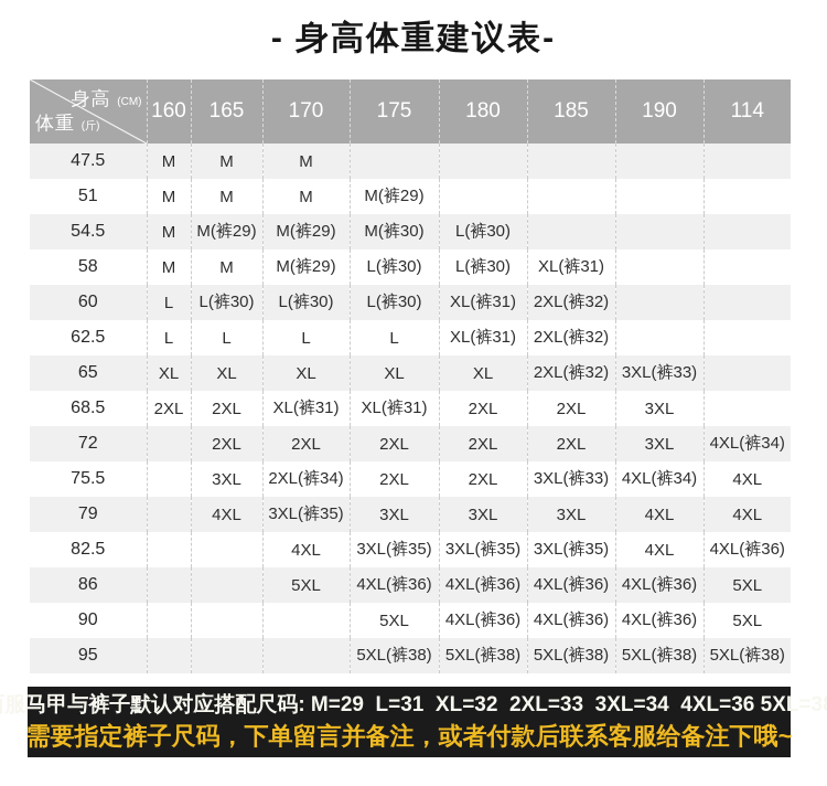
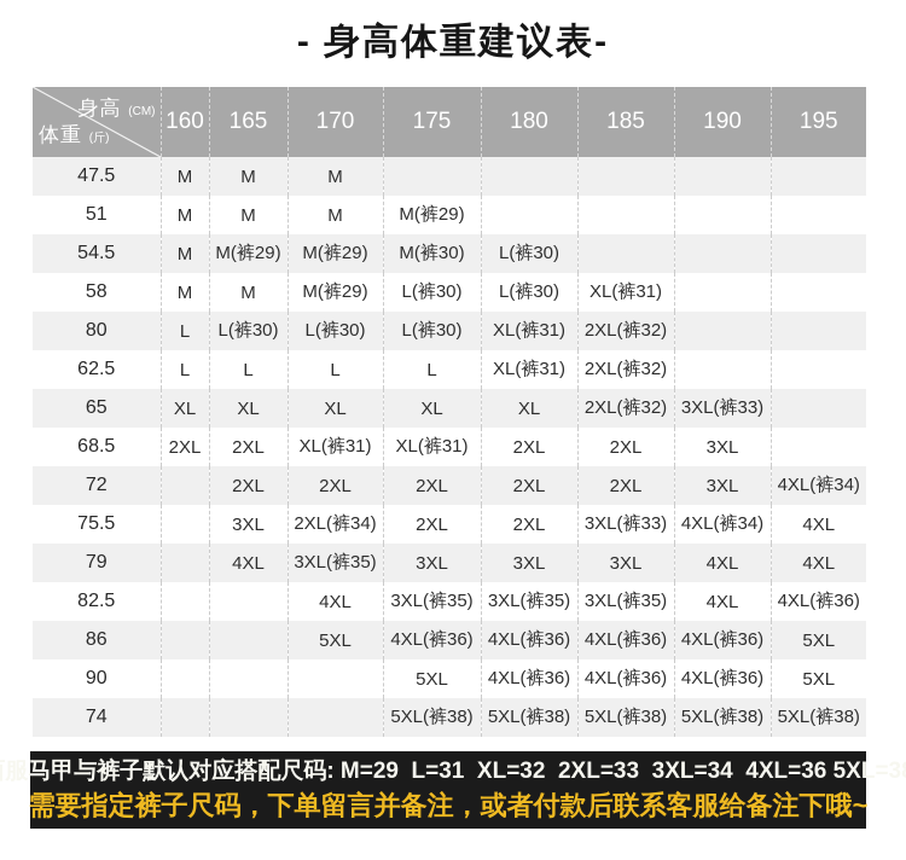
  - 身高体重建议表-
- 身高 (CM) 体重 (斤)	160	165	170	175	180	185	190	114
+ 身高 (CM) 体重 (斤)	160	165	170	175	180	185	190	195
  47.5	M	M	M
  51	M	M	M	M(裤29)
  54.5	M	M(裤29)	M(裤29)	M(裤30)	L(裤30)
  58	M	M	M(裤29)	L(裤30)	L(裤30)	XL(裤31)
- 60	L	L(裤30)	L(裤30)	L(裤30)	XL(裤31)	2XL(裤32)
+ 80	L	L(裤30)	L(裤30)	L(裤30)	XL(裤31)	2XL(裤32)
  62.5	L	L	L	L	XL(裤31)	2XL(裤32)
  65	XL	XL	XL	XL	XL	2XL(裤32)	3XL(裤33)
  68.5	2XL	2XL	XL(裤31)	XL(裤31)	2XL	2XL	3XL
  72		2XL	2XL	2XL	2XL	2XL	3XL	4XL(裤34)
  75.5		3XL	2XL(裤34)	2XL	2XL	3XL(裤33)	4XL(裤34)	4XL
  79		4XL	3XL(裤35)	3XL	3XL	3XL	4XL	4XL
  82.5			4XL	3XL(裤35)	3XL(裤35)	3XL(裤35)	4XL	4XL(裤36)
  86			5XL	4XL(裤36)	4XL(裤36)	4XL(裤36)	4XL(裤36)	5XL
  90				5XL	4XL(裤36)	4XL(裤36)	4XL(裤36)	5XL
- 95				5XL(裤38)	5XL(裤38)	5XL(裤38)	5XL(裤38)	5XL(裤38)
+ 74				5XL(裤38)	5XL(裤38)	5XL(裤38)	5XL(裤38)	5XL(裤38)
  服马甲与裤子默认对应搭配尺码: M=29 L=31 XL=32 2XL=33 3XL=34 4XL=36 5XL=3
  需要指定裤子尺码，下单留言并备注，或者付款后联系客服给备注下哦~
